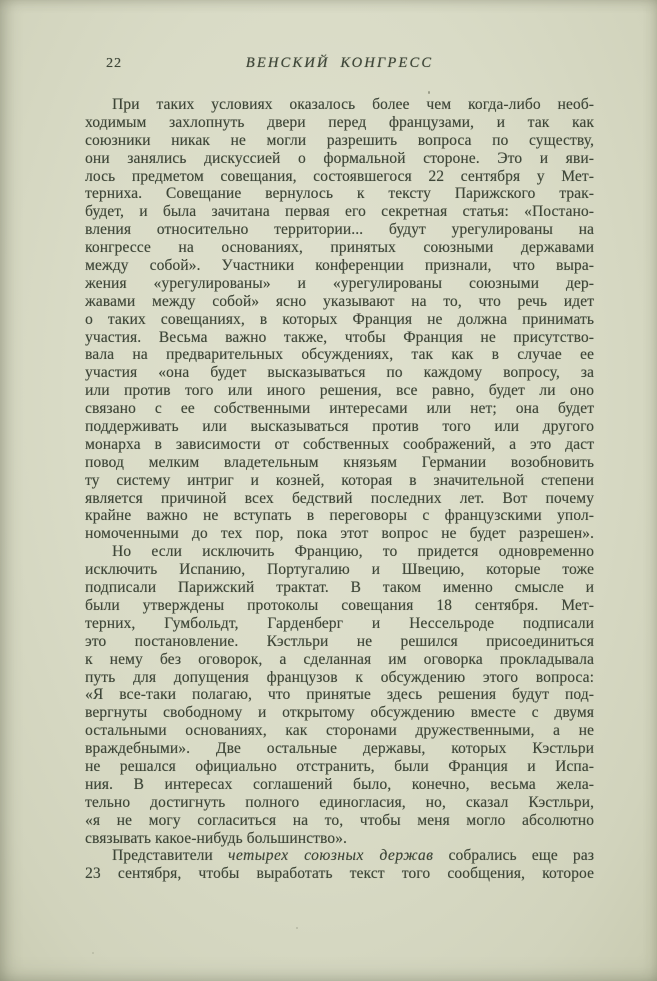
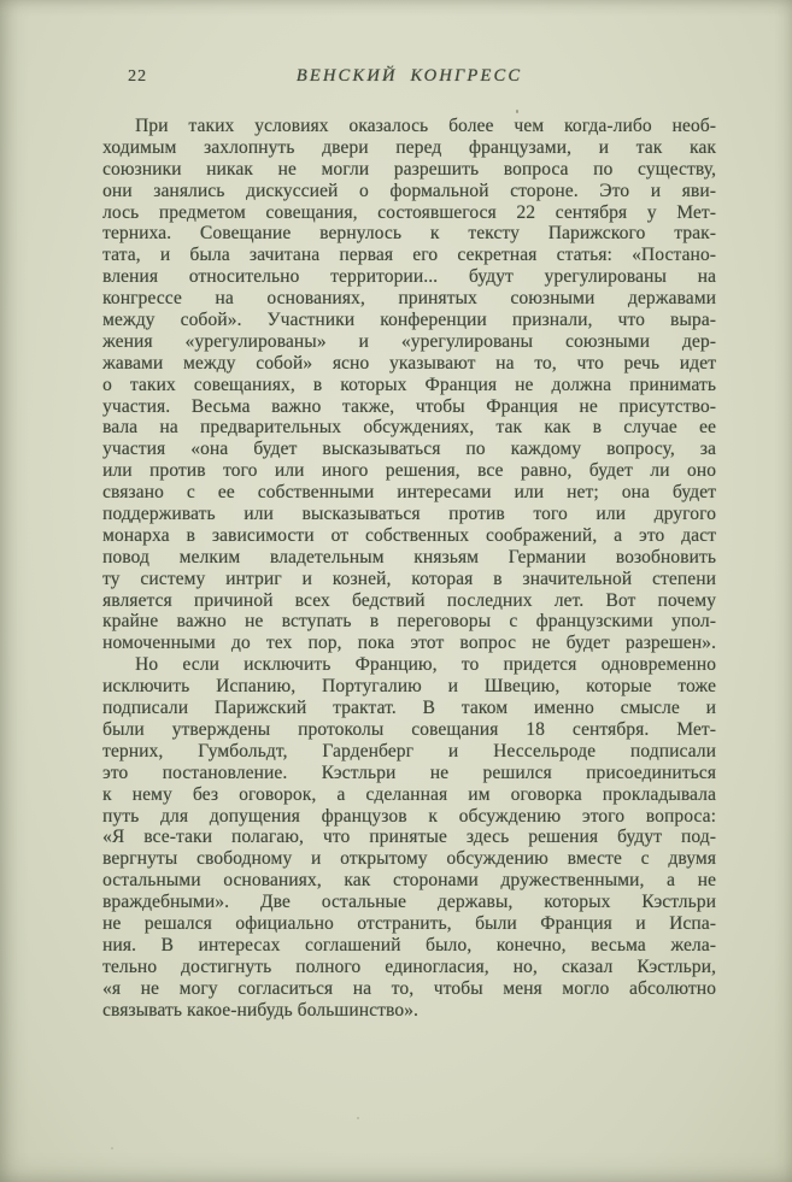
  22
  ВЕНСКИЙ КОНГРЕСС
  При таких условиях оказалось более чем когда-либо необ-
  ходимым захлопнуть двери перед французами, и так как
  союзники никак не могли разрешить вопроса по существу,
  они занялись дискуссией о формальной стороне. Это и яви-
  лось предметом совещания, состоявшегося 22 сентября у Мет-
  терниха. Совещание вернулось к тексту Парижского трак-
- будет, и была зачитана первая его секретная статья: «Постано-
+ тата, и была зачитана первая его секретная статья: «Постано-
  вления относительно территории... будут урегулированы на
  конгрессе на основаниях, принятых союзными державами
  между собой». Участники конференции признали, что выра-
  жения «урегулированы» и «урегулированы союзными дер-
  жавами между собой» ясно указывают на то, что речь идет
  о таких совещаниях, в которых Франция не должна принимать
  участия. Весьма важно также, чтобы Франция не присутство-
  вала на предварительных обсуждениях, так как в случае ее
  участия «она будет высказываться по каждому вопросу, за
  или против того или иного решения, все равно, будет ли оно
  связано с ее собственными интересами или нет; она будет
  поддерживать или высказываться против того или другого
  монарха в зависимости от собственных соображений, а это даст
  повод мелким владетельным князьям Германии возобновить
  ту систему интриг и козней, которая в значительной степени
  является причиной всех бедствий последних лет. Вот почему
  крайне важно не вступать в переговоры с французскими упол-
  номоченными до тех пор, пока этот вопрос не будет разрешен».
  Но если исключить Францию, то придется одновременно
  исключить Испанию, Португалию и Швецию, которые тоже
  подписали Парижский трактат. В таком именно смысле и
  были утверждены протоколы совещания 18 сентября. Мет-
  терних, Гумбольдт, Гарденберг и Нессельроде подписали
  это постановление. Кэстльри не решился присоединиться
  к нему без оговорок, а сделанная им оговорка прокладывала
  путь для допущения французов к обсуждению этого вопроса:
  «Я все-таки полагаю, что принятые здесь решения будут под-
  вергнуты свободному и открытому обсуждению вместе с двумя
  остальными основаниях, как сторонами дружественными, а не
  враждебными». Две остальные державы, которых Кэстльри
  не решался официально отстранить, были Франция и Испа-
  ния. В интересах соглашений было, конечно, весьма жела-
  тельно достигнуть полного единогласия, но, сказал Кэстльри,
  «я не могу согласиться на то, чтобы меня могло абсолютно
  связывать какое-нибудь большинство».
- Представители четырех союзных держав собрались еще раз
- 23 сентября, чтобы выработать текст того сообщения, которое
